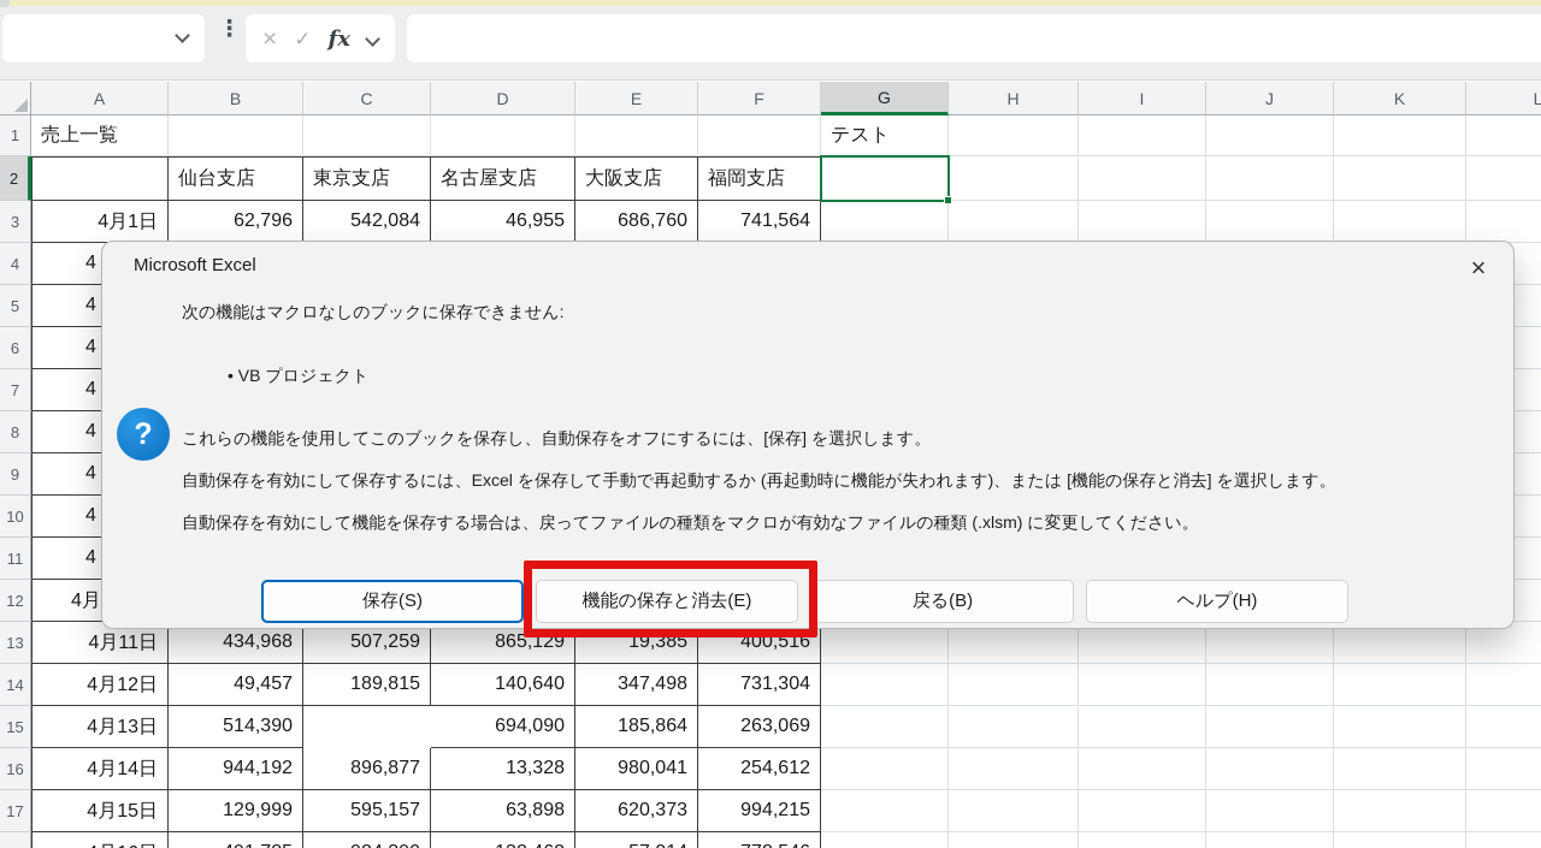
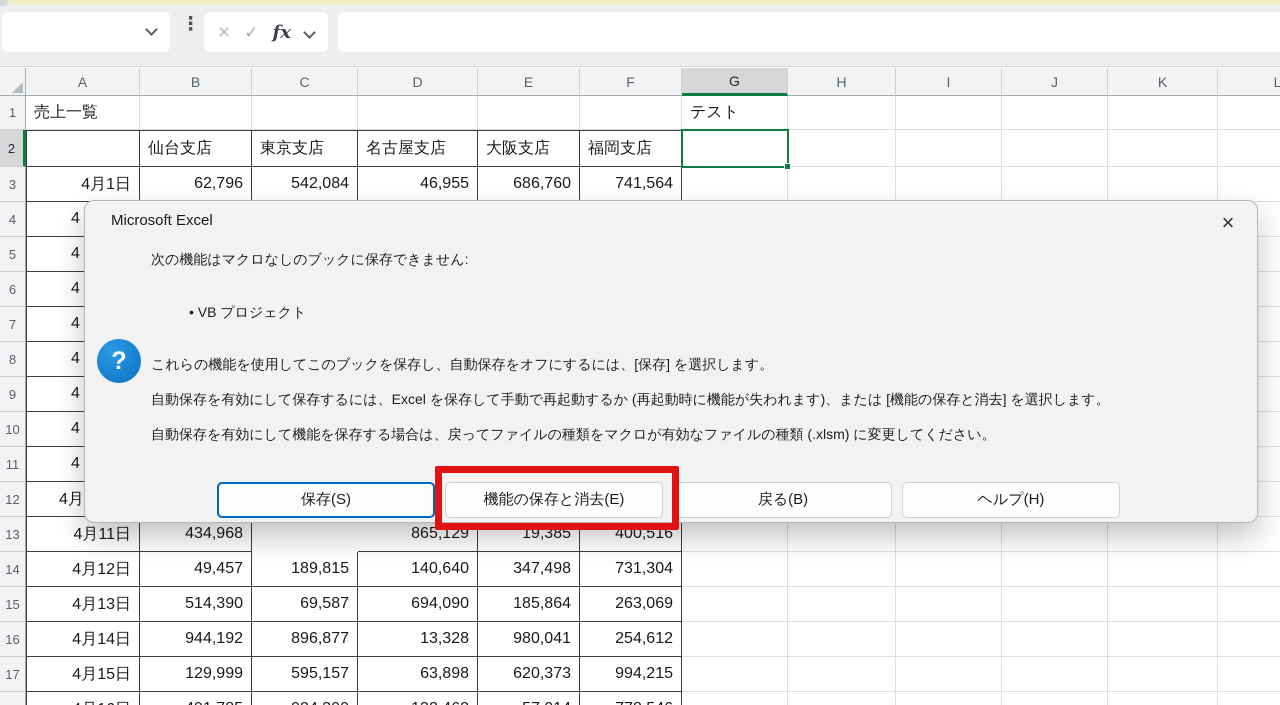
  ⋮
  ×
  ✓
  fx
  A
  B
  C
  D
  E
  F
  G
  H
  I
  J
  K
  L
  1
  売上一覧
  テスト
  2
  仙台支店
  東京支店
  名古屋支店
  大阪支店
  福岡支店
  3
  4月1日
  62,796
  542,084
  46,955
  686,760
  741,564
  4
  4
  5
  4
  6
  4
  7
  4
  8
  4
  9
  4
  10
  4
  11
  4
  12
  4月
  13
  4月11日
  434,968
- 507,259
  865,129
  19,385
  400,516
  14
  4月12日
  49,457
  189,815
  140,640
  347,498
  731,304
  15
  4月13日
  514,390
+ 69,587
  694,090
  185,864
  263,069
  16
  4月14日
  944,192
  896,877
  13,328
  980,041
  254,612
  17
  4月15日
  129,999
  595,157
  63,898
  620,373
  994,215
  Microsoft Excel
  ×
  ?
  次の機能はマクロなしのブックに保存できません:
  • VB プロジェクト
  これらの機能を使用してこのブックを保存し、自動保存をオフにするには、[保存] を選択します。
  自動保存を有効にして保存するには、Excel を保存して手動で再起動するか (再起動時に機能が失われます)、または [機能の保存と消去] を選択します。
  自動保存を有効にして機能を保存する場合は、戻ってファイルの種類をマクロが有効なファイルの種類 (.xlsm) に変更してください。
  保存(S)
  機能の保存と消去(E)
  戻る(B)
  ヘルプ(H)
